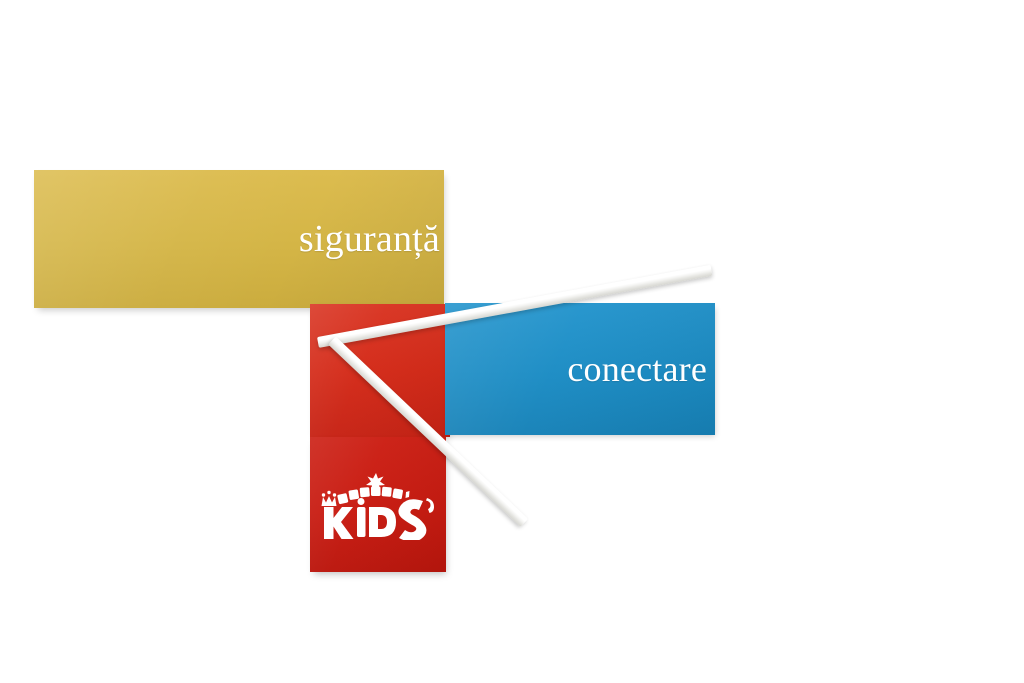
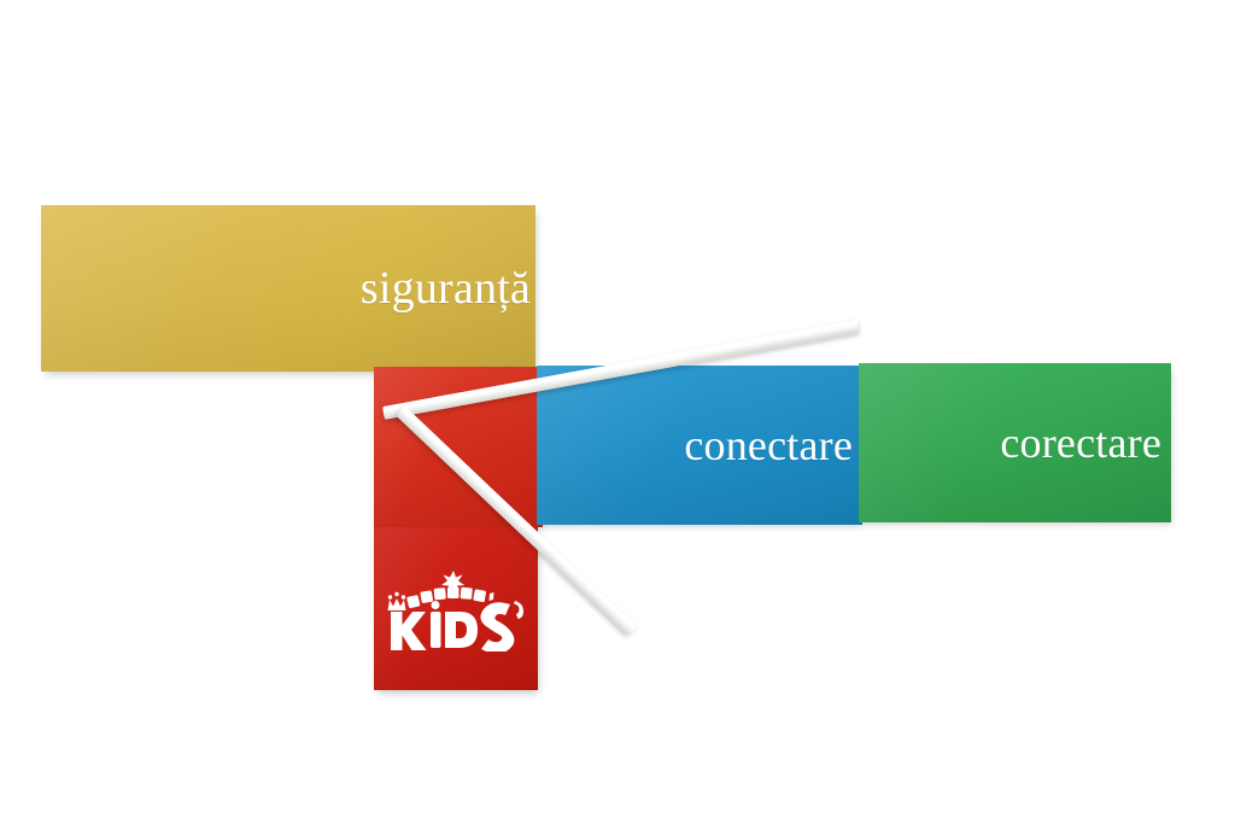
  siguranță
  conectare
+ corectare
